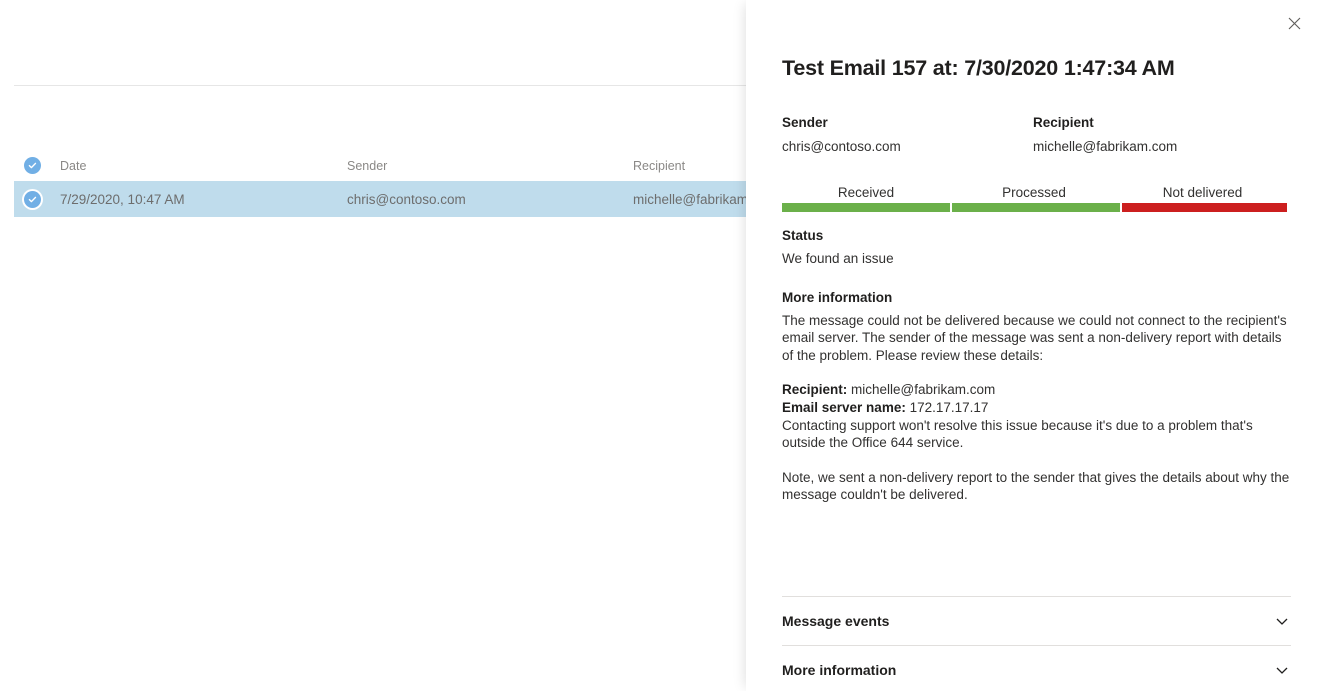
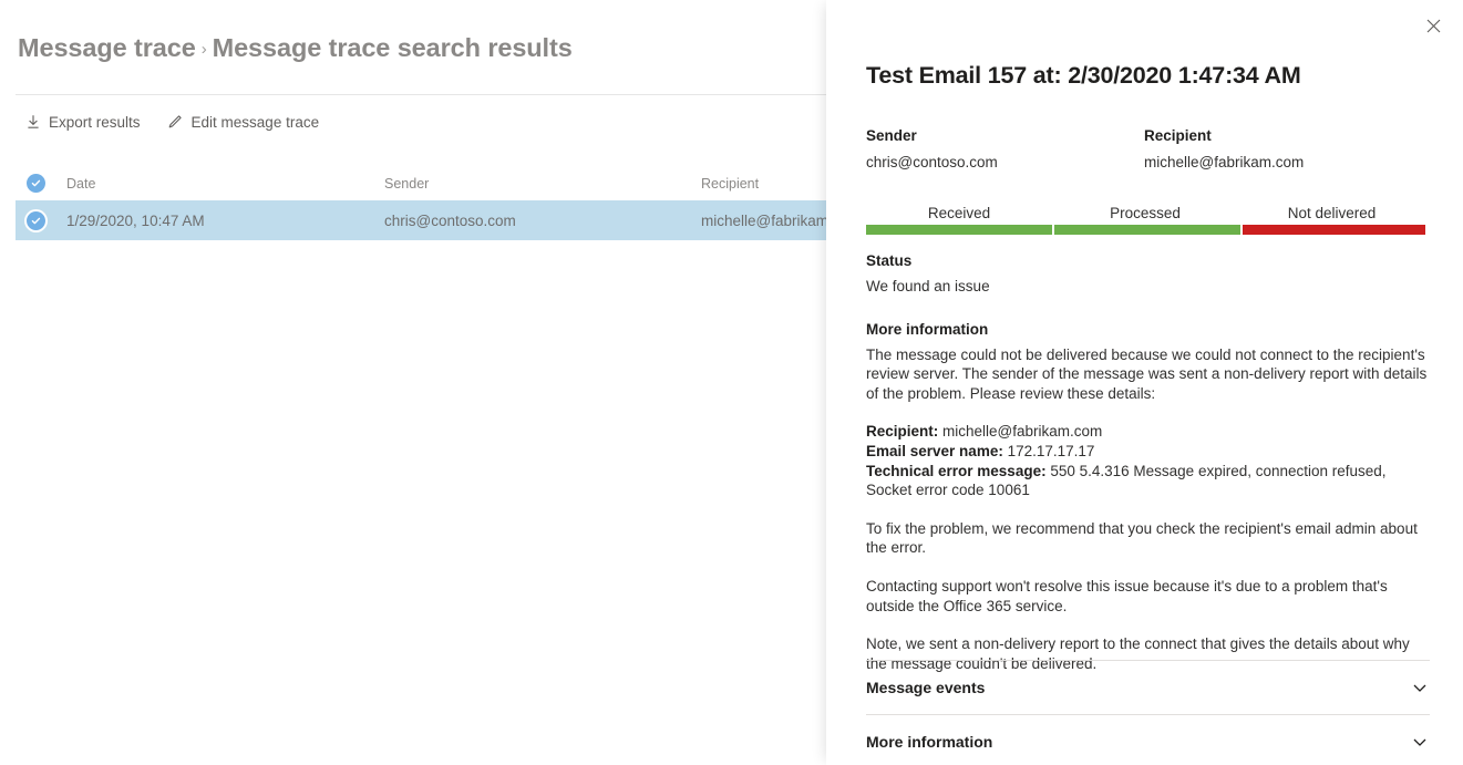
+ Message trace › Message trace search results
+ Export results
+ Edit message trace
  Date
  Sender
  Recipient
- 7/29/2020, 10:47 AM
+ 1/29/2020, 10:47 AM
  chris@contoso.com
  michelle@fabrikam
- Test Email 157 at: 7/30/2020 1:47:34 AM
+ Test Email 157 at: 2/30/2020 1:47:34 AM
  Sender
  chris@contoso.com
  Recipient
  michelle@fabrikam.com
  Received
  Processed
  Not delivered
  Status
  We found an issue
  More information
- The message could not be delivered because we could not connect to the recipient's email server. The sender of the message was sent a non-delivery report with details of the problem. Please review these details:
+ The message could not be delivered because we could not connect to the recipient's review server. The sender of the message was sent a non-delivery report with details of the problem. Please review these details:
  Recipient: michelle@fabrikam.com
  Email server name: 172.17.17.17
+ Technical error message: 550 5.4.316 Message expired, connection refused, Socket error code 10061
+ To fix the problem, we recommend that you check the recipient's email admin about the error.
- Contacting support won't resolve this issue because it's due to a problem that's outside the Office 644 service.
+ Contacting support won't resolve this issue because it's due to a problem that's outside the Office 365 service.
- Note, we sent a non-delivery report to the sender that gives the details about why the message couldn't be delivered.
+ Note, we sent a non-delivery report to the connect that gives the details about why the message couldn't be delivered.
  Message events
  More information
